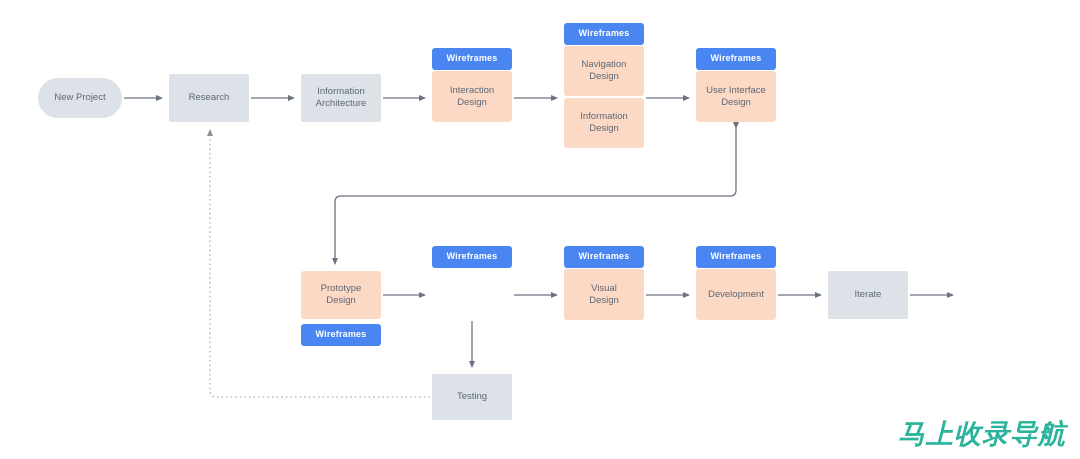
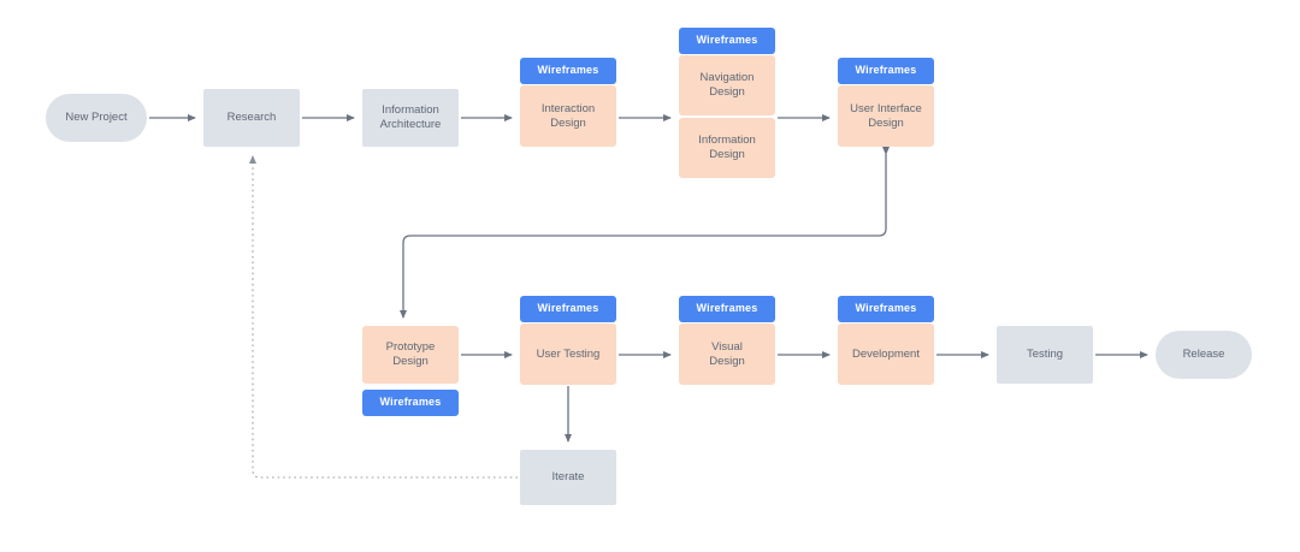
  New Project
  Research
  Information
  Architecture
  Wireframes
  Interaction
  Design
  Wireframes
  Navigation
  Design
  Information
  Design
  Wireframes
  User Interface
  Design
  Prototype
  Design
  Wireframes
  Wireframes
+ User Testing
  Wireframes
  Visual
  Design
  Wireframes
  Development
- Iterate
+ Testing
+ Release
- Testing
+ Iterate
- 马上收录导航
